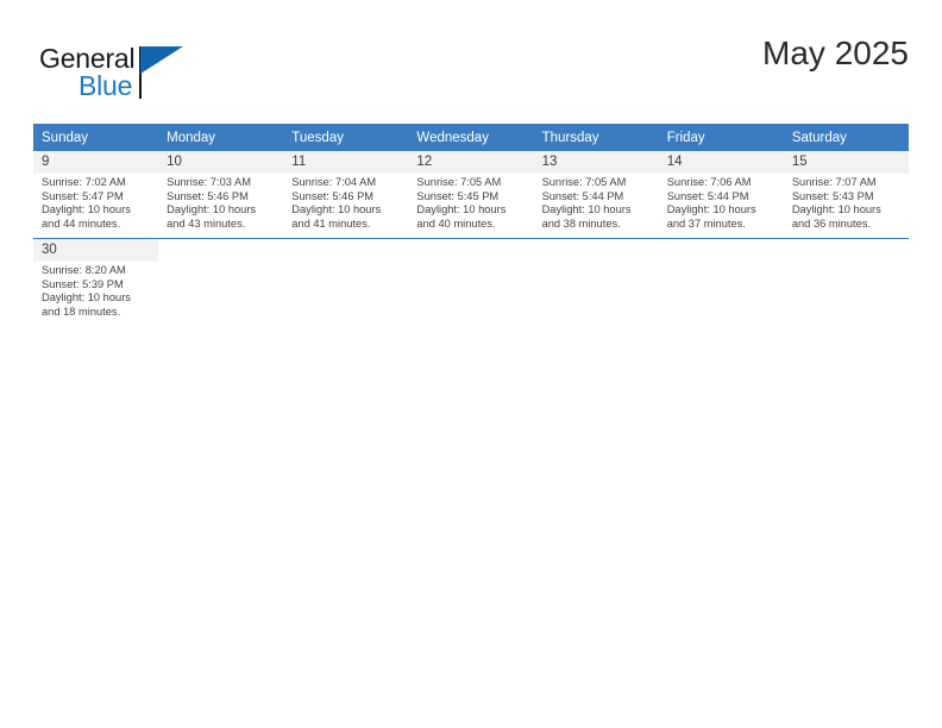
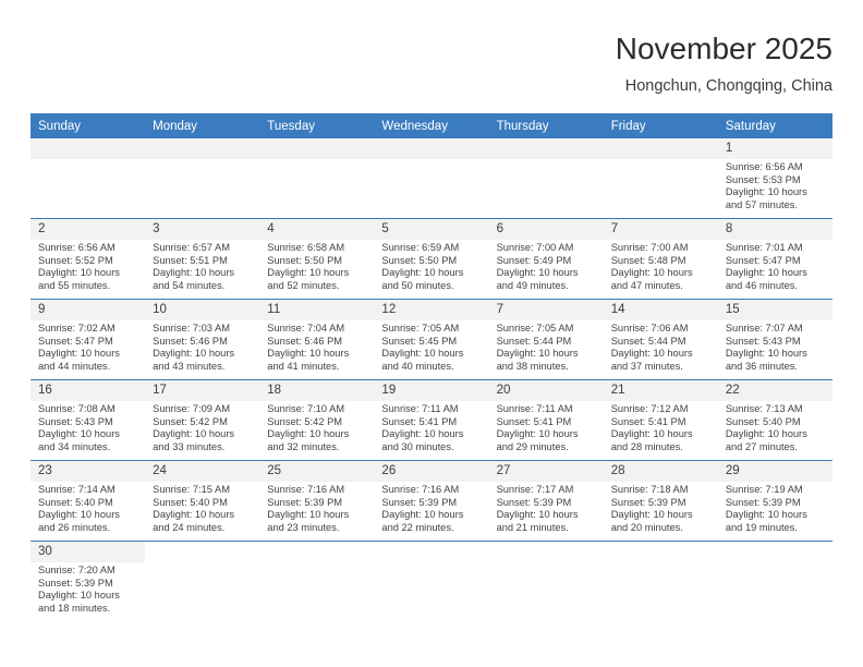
- General
- Blue
- May 2025
+ November 2025
+ Hongchun, Chongqing, China
  Sunday	Monday	Tuesday	Wednesday	Thursday	Friday	Saturday
+ 						1Sunrise: 6:56 AMSunset: 5:53 PMDaylight: 10 hoursand 57 minutes.
+ 2Sunrise: 6:56 AMSunset: 5:52 PMDaylight: 10 hoursand 55 minutes.	3Sunrise: 6:57 AMSunset: 5:51 PMDaylight: 10 hoursand 54 minutes.	4Sunrise: 6:58 AMSunset: 5:50 PMDaylight: 10 hoursand 52 minutes.	5Sunrise: 6:59 AMSunset: 5:50 PMDaylight: 10 hoursand 50 minutes.	6Sunrise: 7:00 AMSunset: 5:49 PMDaylight: 10 hoursand 49 minutes.	7Sunrise: 7:00 AMSunset: 5:48 PMDaylight: 10 hoursand 47 minutes.	8Sunrise: 7:01 AMSunset: 5:47 PMDaylight: 10 hoursand 46 minutes.
- 9Sunrise: 7:02 AMSunset: 5:47 PMDaylight: 10 hoursand 44 minutes.	10Sunrise: 7:03 AMSunset: 5:46 PMDaylight: 10 hoursand 43 minutes.	11Sunrise: 7:04 AMSunset: 5:46 PMDaylight: 10 hoursand 41 minutes.	12Sunrise: 7:05 AMSunset: 5:45 PMDaylight: 10 hoursand 40 minutes.	13Sunrise: 7:05 AMSunset: 5:44 PMDaylight: 10 hoursand 38 minutes.	14Sunrise: 7:06 AMSunset: 5:44 PMDaylight: 10 hoursand 37 minutes.	15Sunrise: 7:07 AMSunset: 5:43 PMDaylight: 10 hoursand 36 minutes.
+ 9Sunrise: 7:02 AMSunset: 5:47 PMDaylight: 10 hoursand 44 minutes.	10Sunrise: 7:03 AMSunset: 5:46 PMDaylight: 10 hoursand 43 minutes.	11Sunrise: 7:04 AMSunset: 5:46 PMDaylight: 10 hoursand 41 minutes.	12Sunrise: 7:05 AMSunset: 5:45 PMDaylight: 10 hoursand 40 minutes.	7Sunrise: 7:05 AMSunset: 5:44 PMDaylight: 10 hoursand 38 minutes.	14Sunrise: 7:06 AMSunset: 5:44 PMDaylight: 10 hoursand 37 minutes.	15Sunrise: 7:07 AMSunset: 5:43 PMDaylight: 10 hoursand 36 minutes.
+ 16Sunrise: 7:08 AMSunset: 5:43 PMDaylight: 10 hoursand 34 minutes.	17Sunrise: 7:09 AMSunset: 5:42 PMDaylight: 10 hoursand 33 minutes.	18Sunrise: 7:10 AMSunset: 5:42 PMDaylight: 10 hoursand 32 minutes.	19Sunrise: 7:11 AMSunset: 5:41 PMDaylight: 10 hoursand 30 minutes.	20Sunrise: 7:11 AMSunset: 5:41 PMDaylight: 10 hoursand 29 minutes.	21Sunrise: 7:12 AMSunset: 5:41 PMDaylight: 10 hoursand 28 minutes.	22Sunrise: 7:13 AMSunset: 5:40 PMDaylight: 10 hoursand 27 minutes.
+ 23Sunrise: 7:14 AMSunset: 5:40 PMDaylight: 10 hoursand 26 minutes.	24Sunrise: 7:15 AMSunset: 5:40 PMDaylight: 10 hoursand 24 minutes.	25Sunrise: 7:16 AMSunset: 5:39 PMDaylight: 10 hoursand 23 minutes.	26Sunrise: 7:16 AMSunset: 5:39 PMDaylight: 10 hoursand 22 minutes.	27Sunrise: 7:17 AMSunset: 5:39 PMDaylight: 10 hoursand 21 minutes.	28Sunrise: 7:18 AMSunset: 5:39 PMDaylight: 10 hoursand 20 minutes.	29Sunrise: 7:19 AMSunset: 5:39 PMDaylight: 10 hoursand 19 minutes.
- 30Sunrise: 8:20 AMSunset: 5:39 PMDaylight: 10 hoursand 18 minutes.
+ 30Sunrise: 7:20 AMSunset: 5:39 PMDaylight: 10 hoursand 18 minutes.
